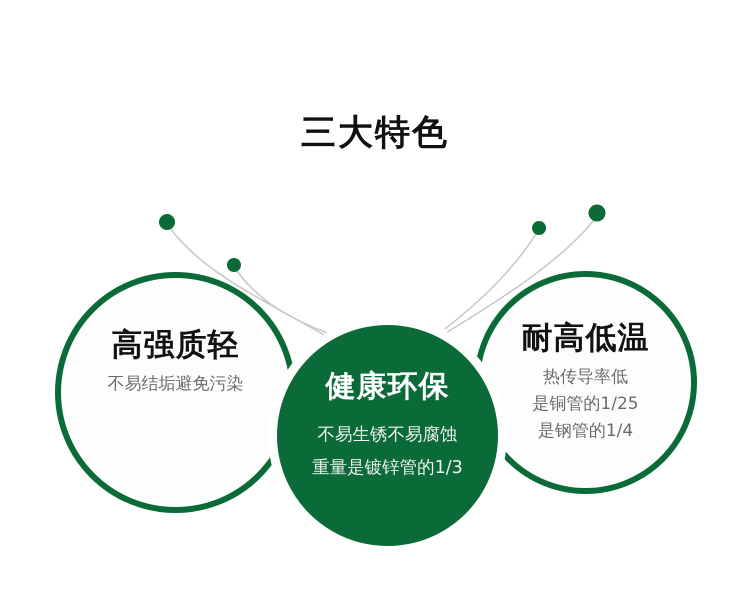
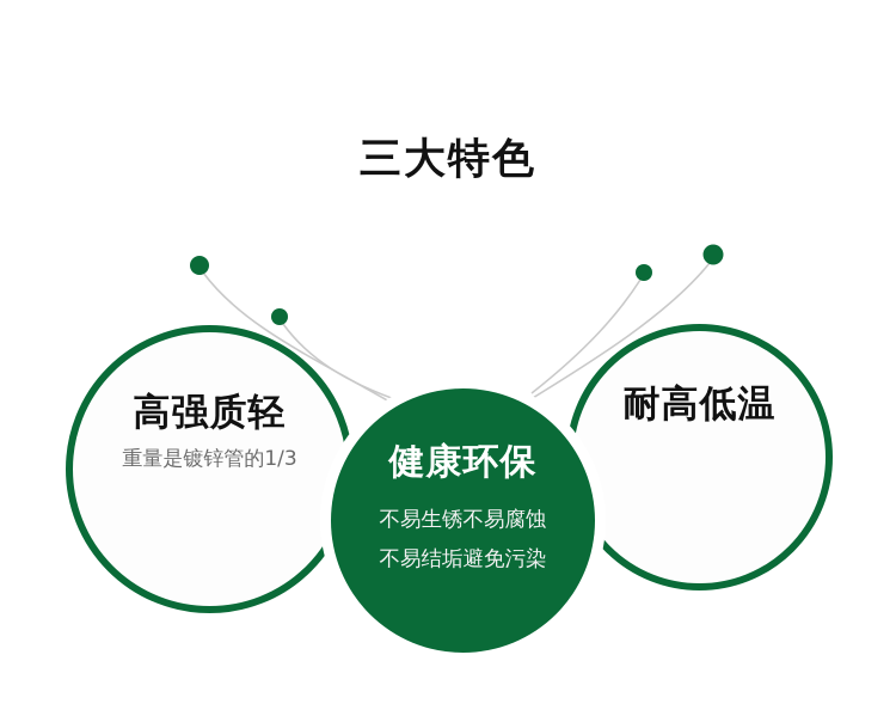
  三大特色
  高强质轻
- 不易结垢避免污染
+ 重量是镀锌管的1/3
  耐高低温
- 热传导率低
- 是铜管的1/25
- 是钢管的1/4
  健康环保
  不易生锈不易腐蚀
- 重量是镀锌管的1/3
+ 不易结垢避免污染
